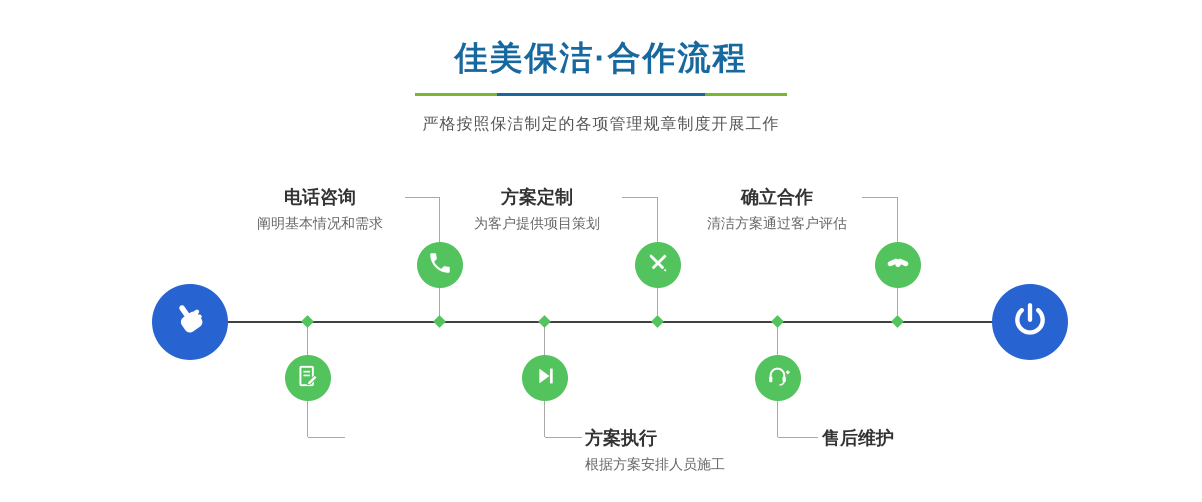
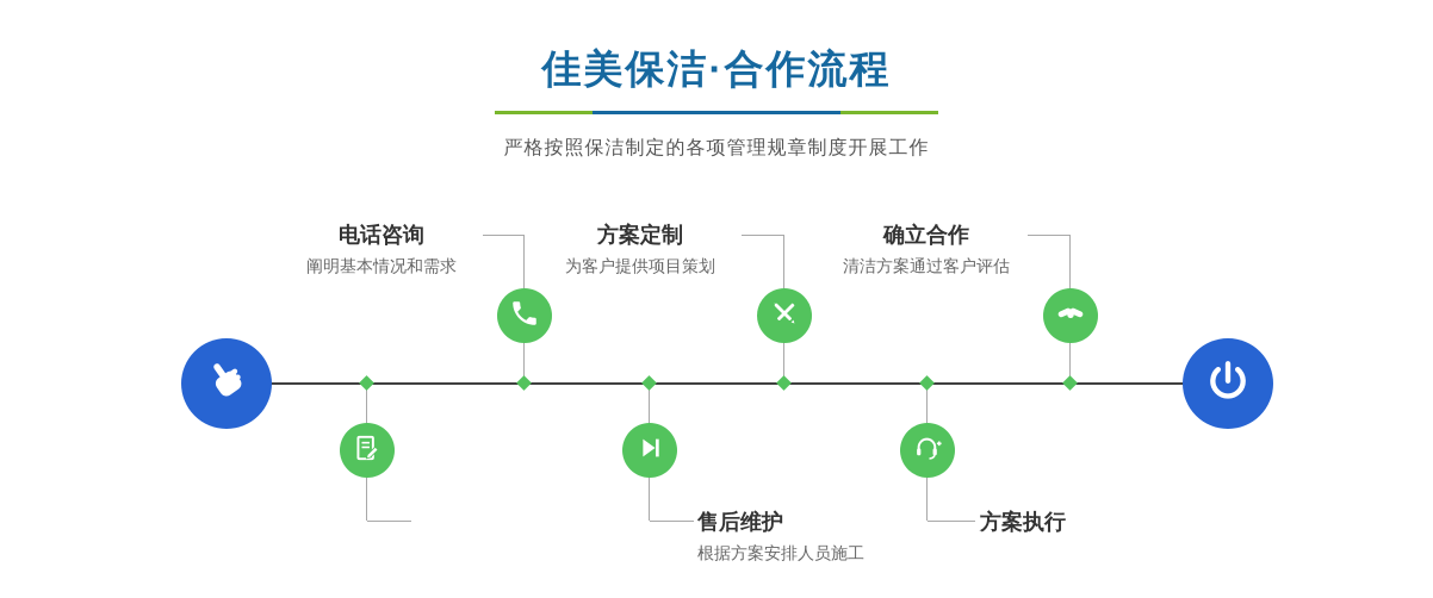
  佳美保洁·合作流程
  严格按照保洁制定的各项管理规章制度开展工作
  电话咨询
  阐明基本情况和需求
  方案定制
  为客户提供项目策划
  确立合作
  清洁方案通过客户评估
- 方案执行
+ 售后维护
  根据方案安排人员施工
- 售后维护
+ 方案执行
